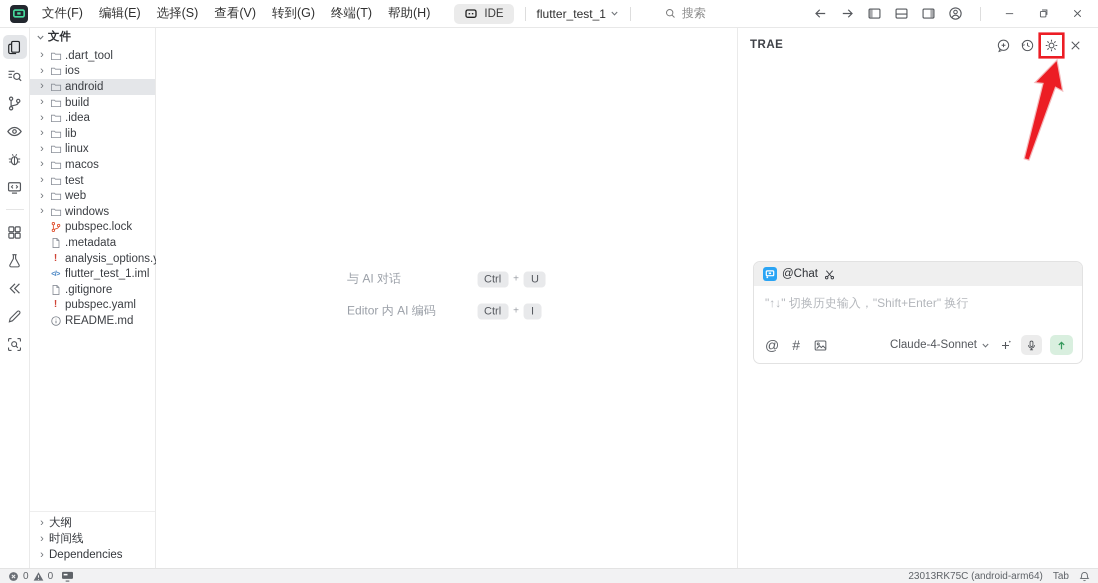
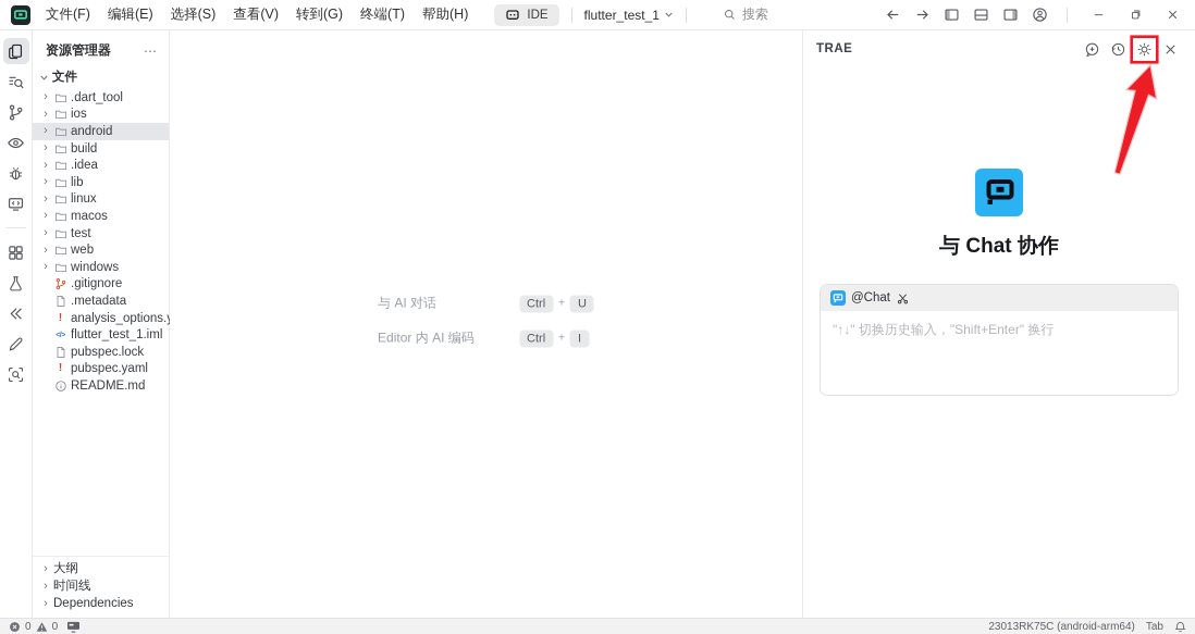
  文件(F)
  编辑(E)
  选择(S)
  查看(V)
  转到(G)
  终端(T)
  帮助(H)
  IDE
  flutter_test_1
  搜索
+ 资源管理器
+ ⋯
  文件
  ›
  .dart_tool
  ›
  ios
  ›
  android
  ›
  build
  ›
  .idea
  ›
  lib
  ›
  linux
  ›
  macos
  ›
  test
  ›
  web
  ›
  windows
- pubspec.lock
+ .gitignore
  .metadata
  !
  analysis_options.
  flutter_test_1.iml
- .gitignore
+ pubspec.lock
  !
  pubspec.yaml
  README.md
  ›
  大纲
  ›
  时间线
  ›
  Dependencies
  与 AI 对话
  Ctrl
  +
  U
  Editor 内 AI 编码
  Ctrl
  +
  I
  TRAE
+ 与 Chat 协作
  @Chat
  "↑↓" 切换历史输入，"Shift+Enter" 换行
- @
- #
- Claude-4-Sonnet
  0
  0
  23013RK75C (android-arm64)
  Tab
